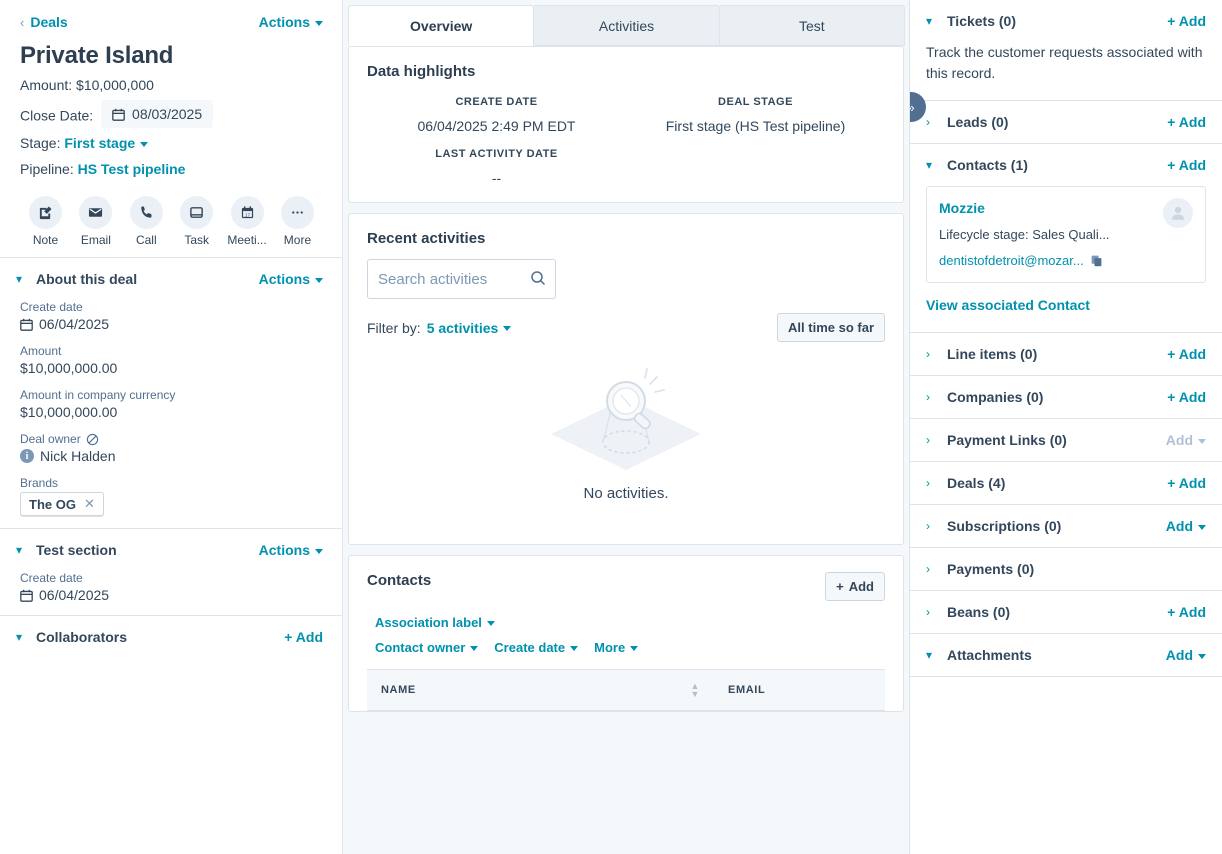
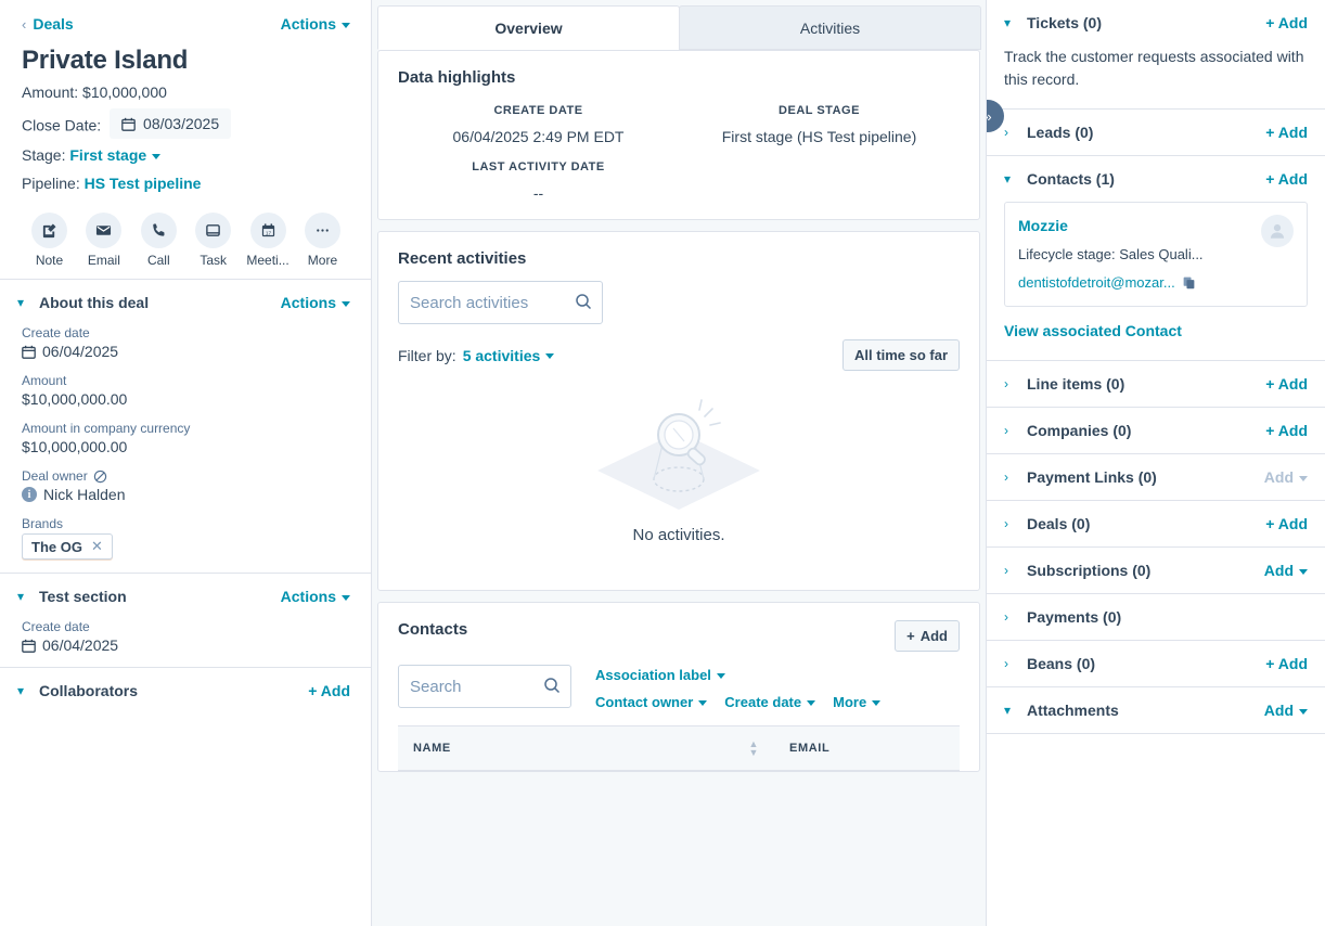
  ‹
  Deals
  Actions
  Private Island
  Amount: $10,000,000
  Close Date:
  08/03/2025
  Stage: First stage
  Pipeline: HS Test pipeline
  Note
  Email
  Call
  Task
  Meeti...
  More
  ▾
  About this deal
  Actions
  Create date
  06/04/2025
  Amount
  $10,000,000.00
  Amount in company currency
  $10,000,000.00
  Deal owner
  i
  Nick Halden
  Brands
  The OG
  ✕
  ▾
  Test section
  Actions
  Create date
  06/04/2025
  ▾
  Collaborators
  + Add
  Overview
  Activities
- Test
  Data highlights
  CREATE DATE
  06/04/2025 2:49 PM EDT
  DEAL STAGE
  First stage (HS Test pipeline)
  LAST ACTIVITY DATE
  --
  Recent activities
  Search activities
  Filter by:
  5 activities
  All time so far
  No activities.
  Contacts
  +
  Add
+ Search
  Association label
  Contact owner
  Create date
  More
  NAME ▲▼	EMAIL
  »
  ▾
  Tickets (0)
  + Add
  Track the customer requests associated with this record.
  ›
  Leads (0)
  + Add
  ▾
  Contacts (1)
  + Add
  Mozzie
  Lifecycle stage: Sales Quali...
  dentistofdetroit@mozar...
  View associated Contact
  ›
  Line items (0)
  + Add
  ›
  Companies (0)
  + Add
  ›
  Payment Links (0)
  Add
  ›
- Deals (4)
+ Deals (0)
  + Add
  ›
  Subscriptions (0)
  Add
  ›
  Payments (0)
  ›
  Beans (0)
  + Add
  ▾
  Attachments
  Add
